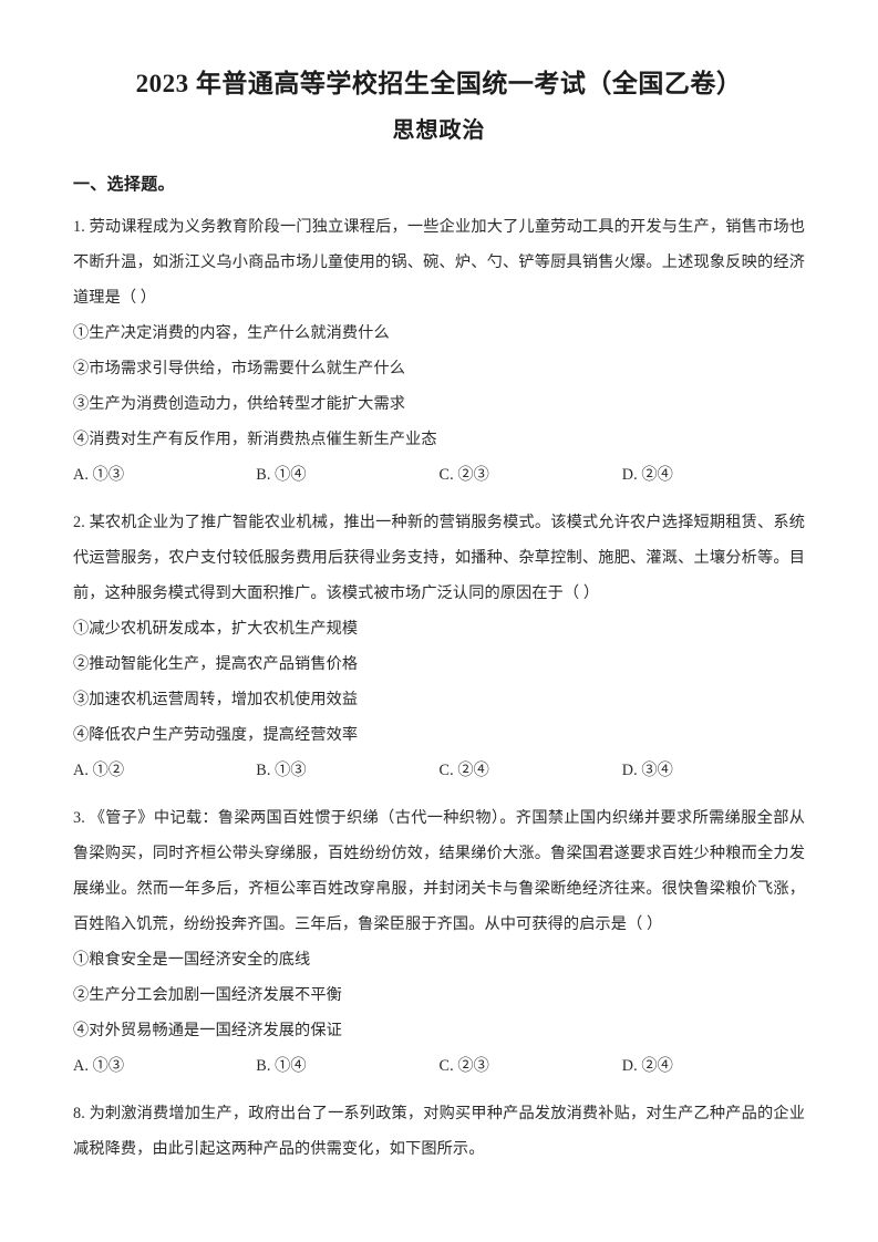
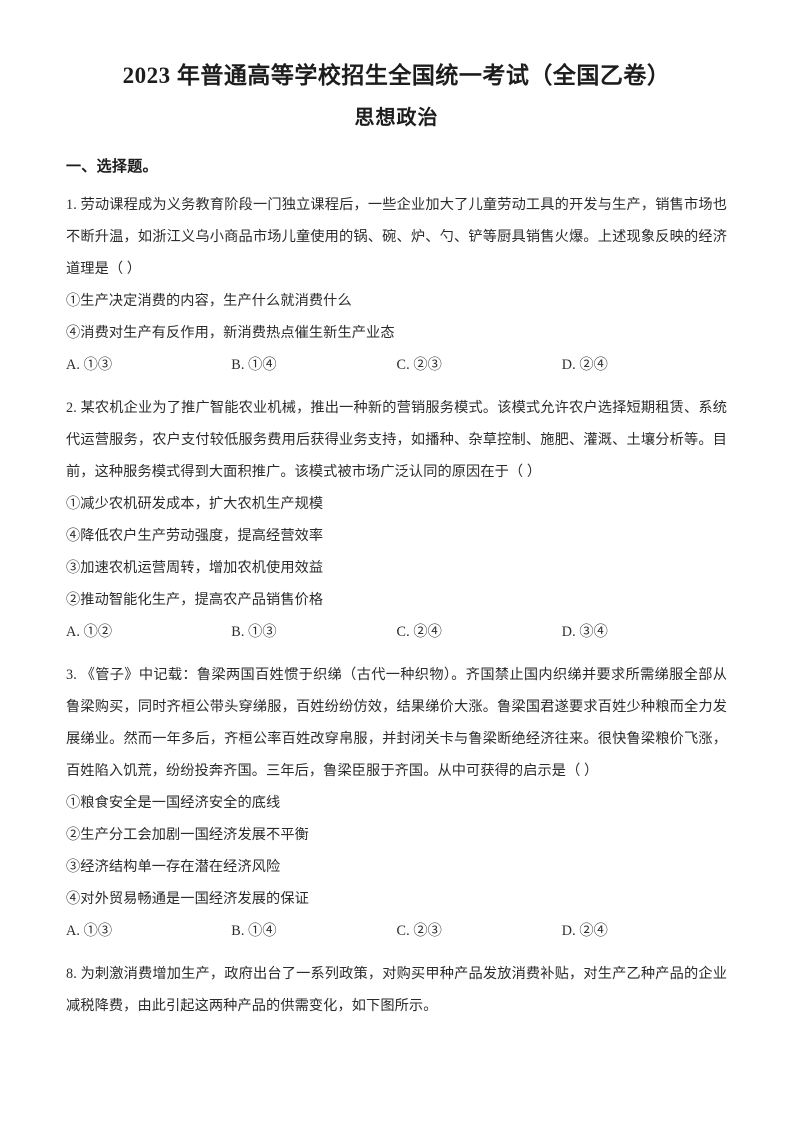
  2023 年普通高等学校招生全国统一考试（全国乙卷）
  思想政治
  一、选择题。
  1. 劳动课程成为义务教育阶段一门独立课程后，一些企业加大了儿童劳动工具的开发与生产，销售市场也不断升温，如浙江义乌小商品市场儿童使用的锅、碗、炉、勺、铲等厨具销售火爆。上述现象反映的经济道理是（ ）
  ①生产决定消费的内容，生产什么就消费什么
- ②市场需求引导供给，市场需要什么就生产什么
- ③生产为消费创造动力，供给转型才能扩大需求
  ④消费对生产有反作用，新消费热点催生新生产业态
  A. ①③
  B. ①④
  C. ②③
  D. ②④
  2. 某农机企业为了推广智能农业机械，推出一种新的营销服务模式。该模式允许农户选择短期租赁、系统代运营服务，农户支付较低服务费用后获得业务支持，如播种、杂草控制、施肥、灌溉、土壤分析等。目前，这种服务模式得到大面积推广。该模式被市场广泛认同的原因在于（ ）
  ①减少农机研发成本，扩大农机生产规模
- ②推动智能化生产，提高农产品销售价格
+ ④降低农户生产劳动强度，提高经营效率
  ③加速农机运营周转，增加农机使用效益
- ④降低农户生产劳动强度，提高经营效率
+ ②推动智能化生产，提高农产品销售价格
  A. ①②
  B. ①③
  C. ②④
  D. ③④
  3. 《管子》中记载：鲁梁两国百姓惯于织绨（古代一种织物）。齐国禁止国内织绨并要求所需绨服全部从鲁梁购买，同时齐桓公带头穿绨服，百姓纷纷仿效，结果绨价大涨。鲁梁国君遂要求百姓少种粮而全力发展绨业。然而一年多后，齐桓公率百姓改穿帛服，并封闭关卡与鲁梁断绝经济往来。很快鲁梁粮价飞涨，百姓陷入饥荒，纷纷投奔齐国。三年后，鲁梁臣服于齐国。从中可获得的启示是（ ）
  ①粮食安全是一国经济安全的底线
  ②生产分工会加剧一国经济发展不平衡
+ ③经济结构单一存在潜在经济风险
  ④对外贸易畅通是一国经济发展的保证
  A. ①③
  B. ①④
  C. ②③
  D. ②④
  8. 为刺激消费增加生产，政府出台了一系列政策，对购买甲种产品发放消费补贴，对生产乙种产品的企业减税降费，由此引起这两种产品的供需变化，如下图所示。
